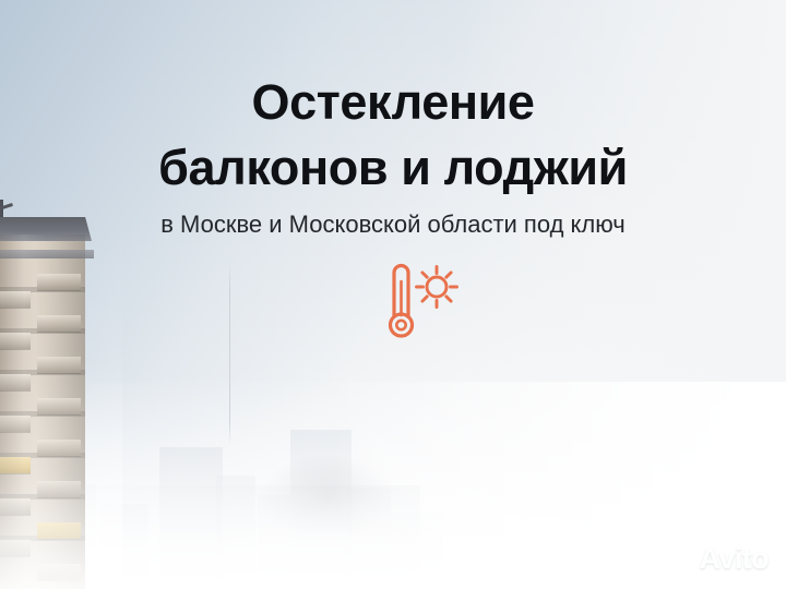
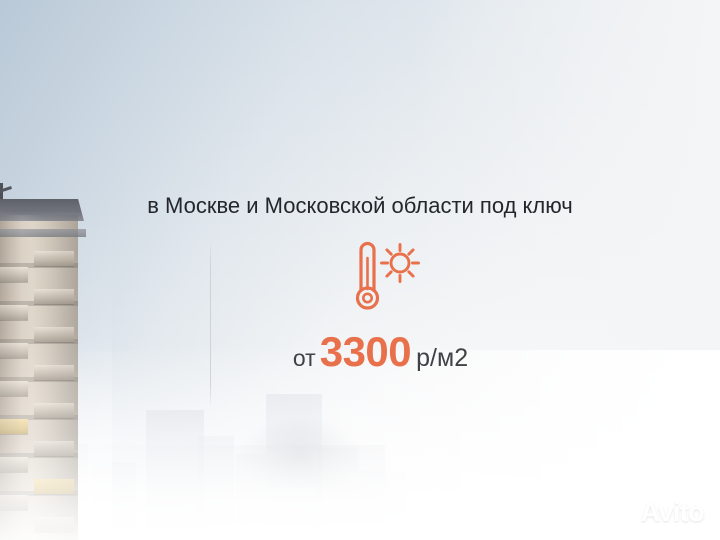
- Остекление
- балконов и лоджий
  в Москве и Московской области под ключ
+ от 3300 р/м2
